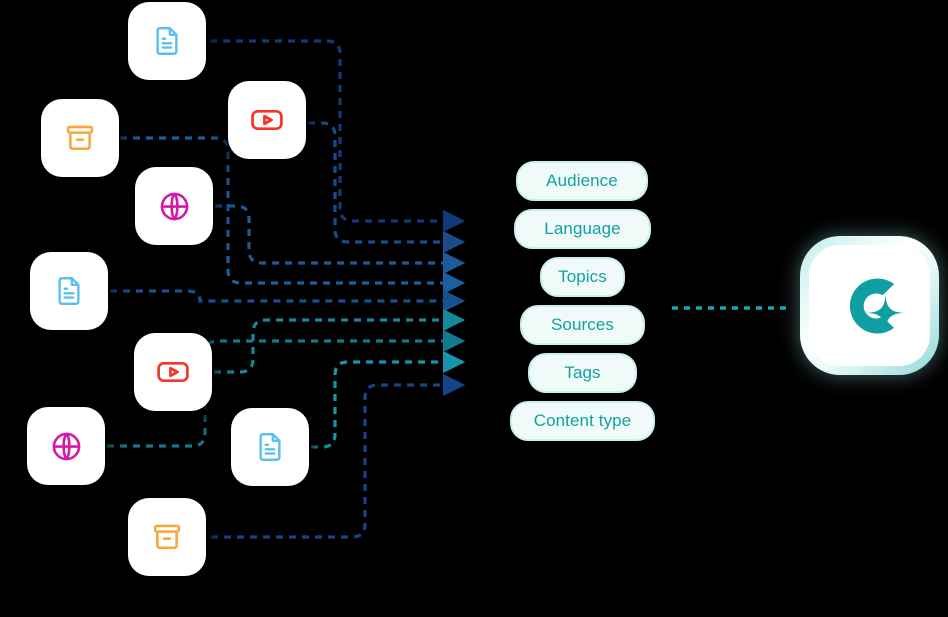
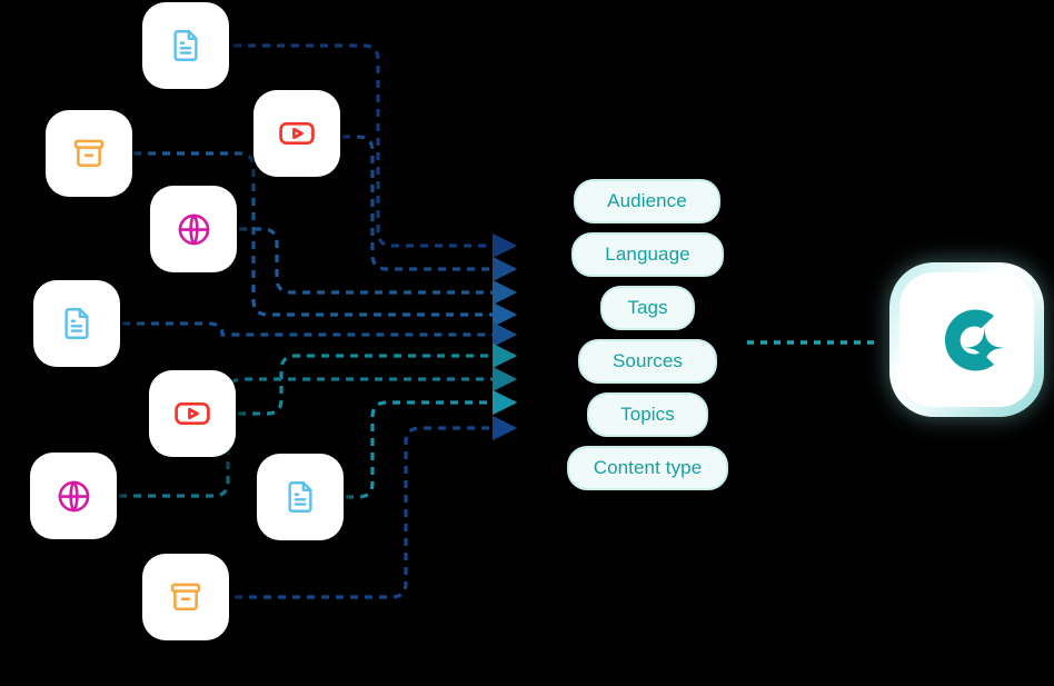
  Audience
  Language
- Topics
+ Tags
  Sources
- Tags
+ Topics
  Content type
